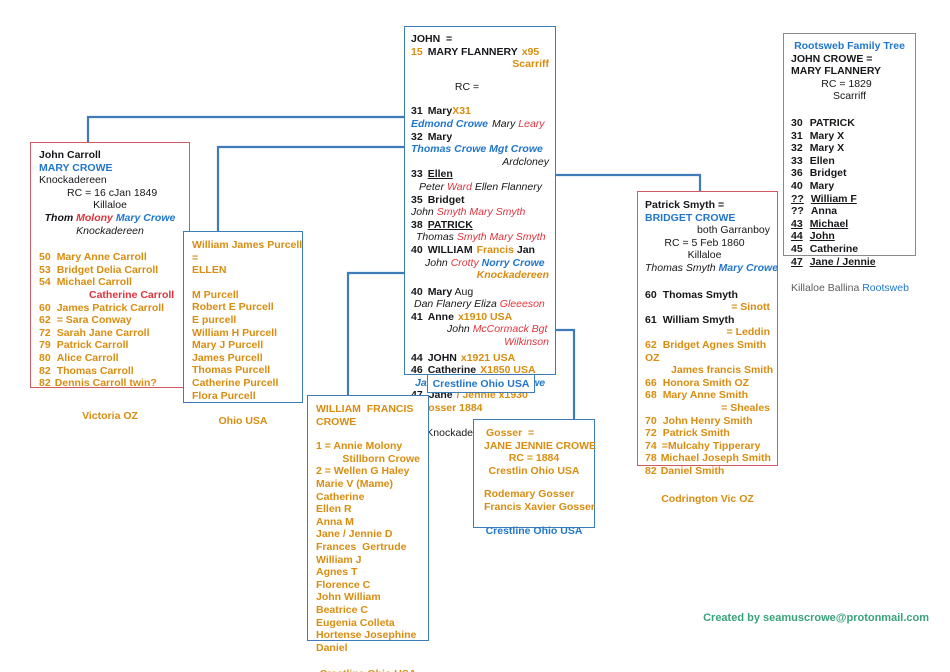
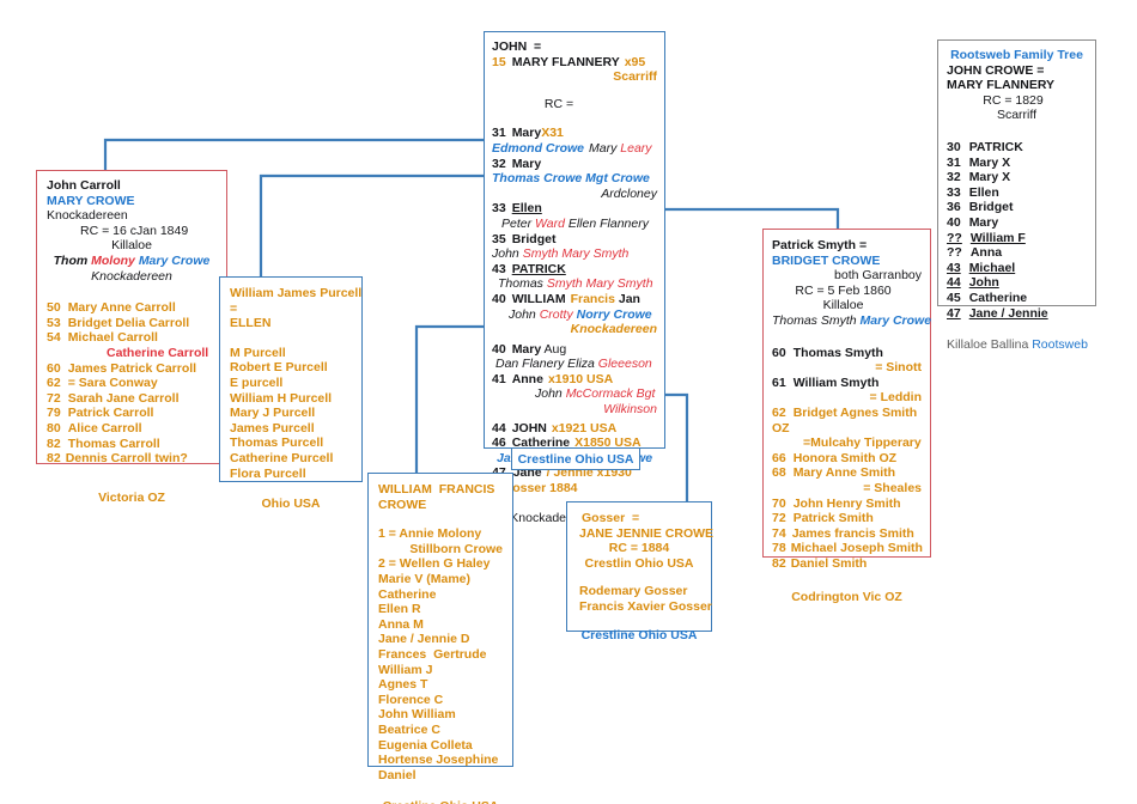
  JOHN =
  15 MARY FLANNERY x95
  Scarriff
  RC =
  31 MaryX31
  Edmond Crowe Mary Leary
  32 Mary
  Thomas Crowe Mgt Crowe
  Ardcloney
  33 Ellen
  Peter Ward Ellen Flannery
  35 Bridget
  John Smyth Mary Smyth
- 38 PATRICK
+ 43 PATRICK
  Thomas Smyth Mary Smyth
  40 WILLIAM Francis Jan
  John Crotty Norry Crowe
  Knockadereen
  40 Mary Aug
  Dan Flanery Eliza Gleeeson
  41 Anne x1910 USA
  John McCormack Bgt
  Wilkinson
  44 JOHN x1921 USA
  46 Catherine X1850 USA
  Jane / Jennie x1930
  osser 1884
  Crestline Ohio USA
  John Carroll
  MARY CROWE
  Knockadereen
  RC = 16 cJan 1849
  Killaloe
  Thom Molony Mary Crowe
  Knockadereen
  50 Mary Anne Carroll
  53 Bridget Delia Carroll
  54 Michael Carroll
  Catherine Carroll
  60 James Patrick Carroll
  62 = Sara Conway
  72 Sarah Jane Carroll
  79 Patrick Carroll
  80 Alice Carroll
  82 Thomas Carroll
  82 Dennis Carroll twin?
  Victoria OZ
  William James Purcell
  =
  ELLEN
  M Purcell
  Robert E Purcell
  E purcell
  William H Purcell
  Mary J Purcell
  James Purcell
  Thomas Purcell
  Catherine Purcell
  Flora Purcell
  Ohio USA
  WILLIAM FRANCIS
  CROWE
  1 = Annie Molony
  Stillborn Crowe
  2 = Wellen G Haley
  Marie V (Mame)
  Catherine
  Ellen R
  Anna M
  Jane / Jennie D
  Frances Gertrude
  William J
  Agnes T
  Florence C
  John William
  Beatrice C
  Eugenia Colleta
  Hortense Josephine
  Daniel
  Gosser =
  JANE JENNIE CROWE
  RC = 1884
  Crestlin Ohio USA
  Rodemary Gosser
  Francis Xavier Gosser
  Crestline Ohio USA
  Patrick Smyth =
  BRIDGET CROWE
  both Garranboy
  RC = 5 Feb 1860
  Killaloe
  Thomas Smyth Mary Crowe
  60 Thomas Smyth
  = Sinott
  61 William Smyth
  = Leddin
  62 Bridget Agnes Smith
  OZ
- James francis Smith
+ =Mulcahy Tipperary
  66 Honora Smith OZ
  68 Mary Anne Smith
  = Sheales
  70 John Henry Smith
  72 Patrick Smith
- 74 =Mulcahy Tipperary
+ 74 James francis Smith
  78 Michael Joseph Smith
  82 Daniel Smith
  Codrington Vic OZ
  Rootsweb Family Tree
  JOHN CROWE =
  MARY FLANNERY
  RC = 1829
  Scarriff
  30 PATRICK
  31 Mary X
  32 Mary X
  33 Ellen
  36 Bridget
  40 Mary
  ?? William F
  ?? Anna
  43 Michael
  44 John
  45 Catherine
  47 Jane / Jennie
  Killaloe Ballina Rootsweb
- Created by seamuscrowe@protonmail.com
